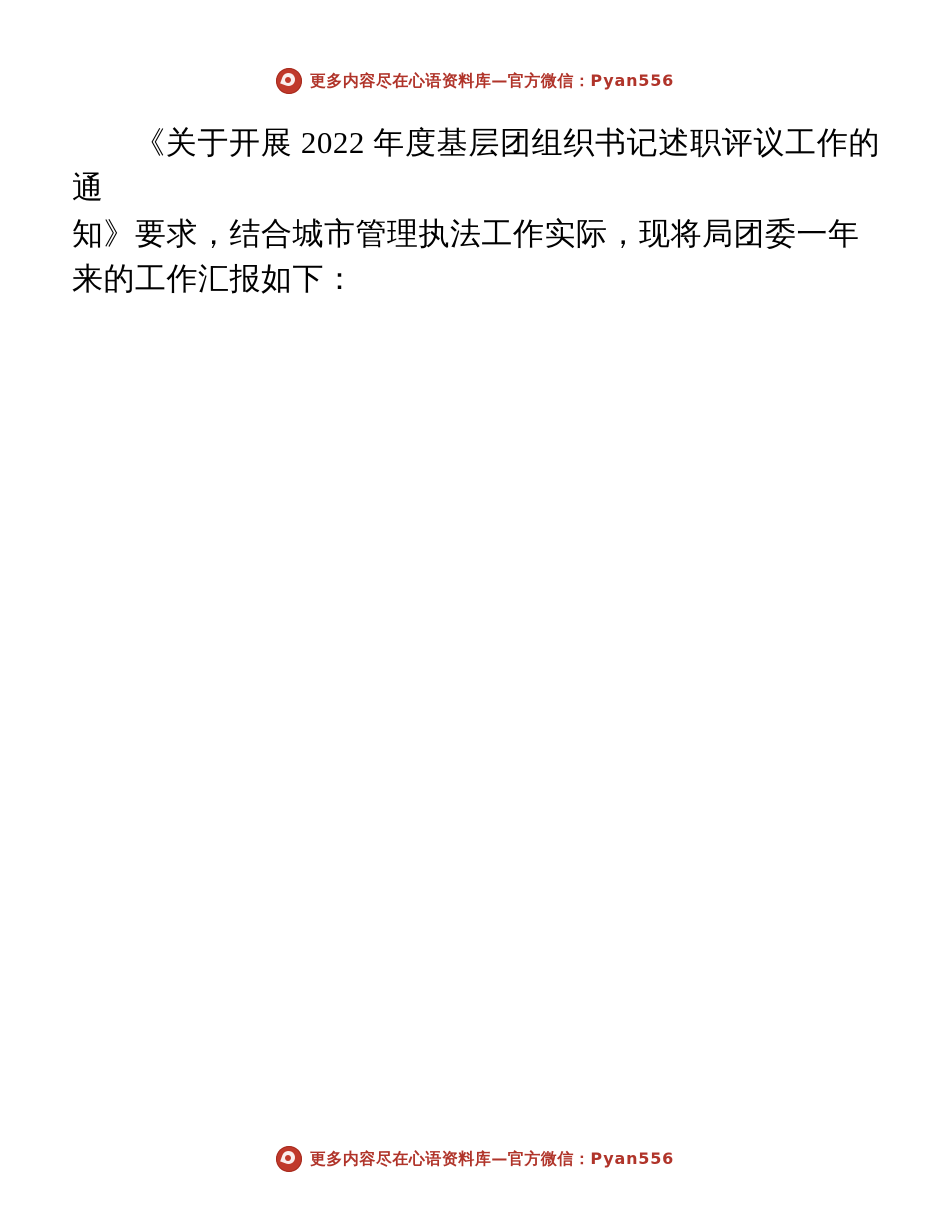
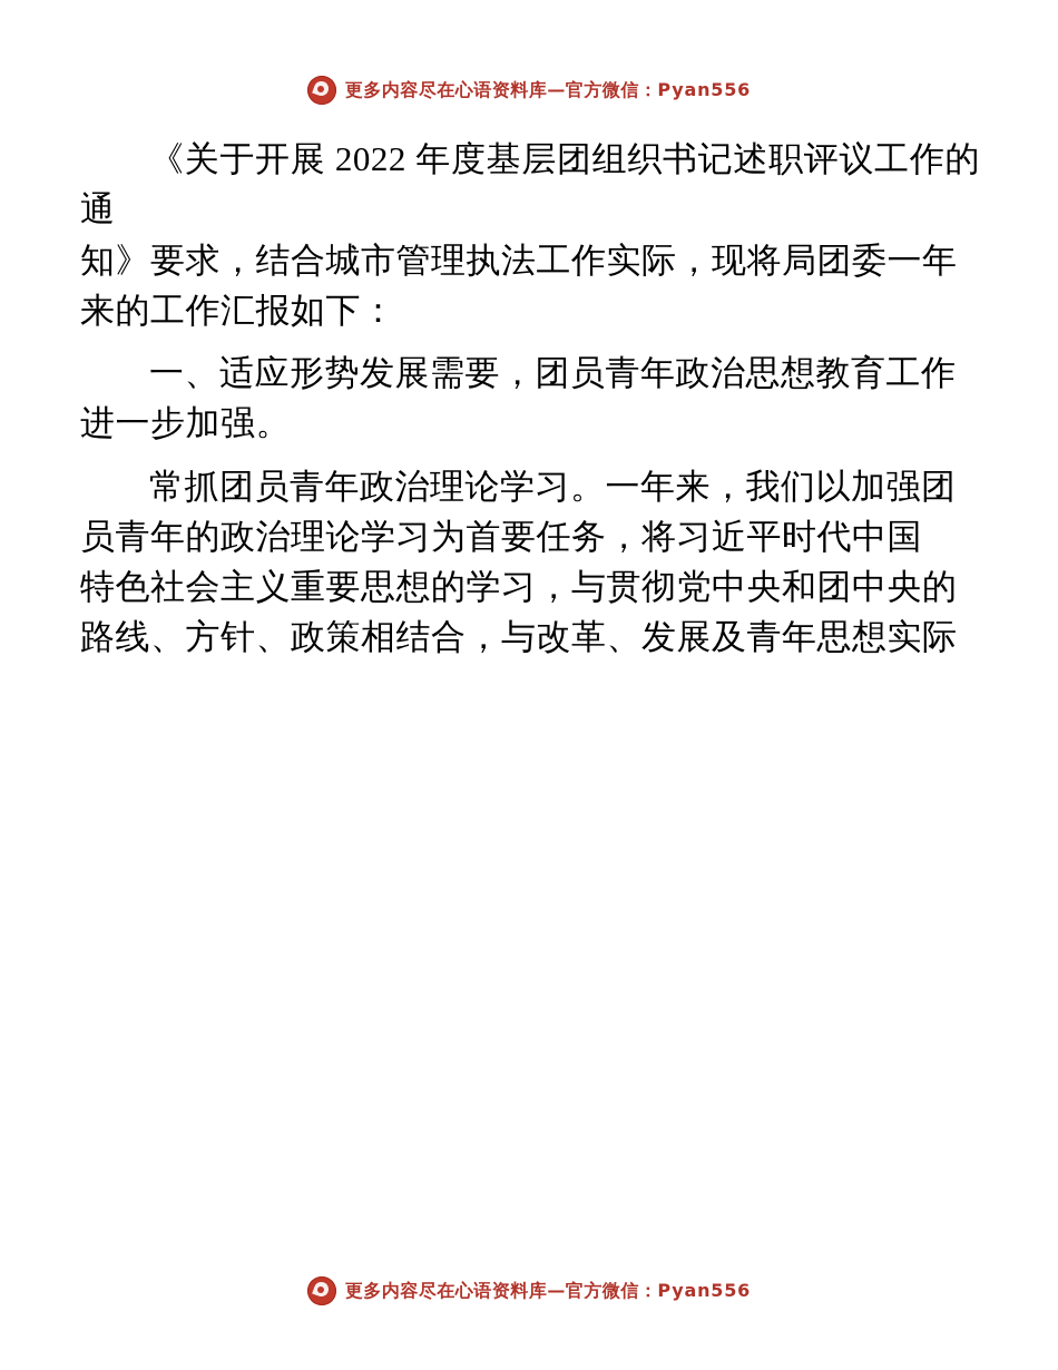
  更多内容尽在心语资料库—官方微信：Pyan556
  《关于开展 2022 年度基层团组织书记述职评议工作的通
  知》要求，结合城市管理执法工作实际，现将局团委一年
  来的工作汇报如下：
+ 一、适应形势发展需要，团员青年政治思想教育工作
+ 进一步加强。
+ 常抓团员青年政治理论学习。一年来，我们以加强团
+ 员青年的政治理论学习为首要任务，将习近平时代中国
+ 特色社会主义重要思想的学习，与贯彻党中央和团中央的
+ 路线、方针、政策相结合，与改革、发展及青年思想实际
  更多内容尽在心语资料库—官方微信：Pyan556
